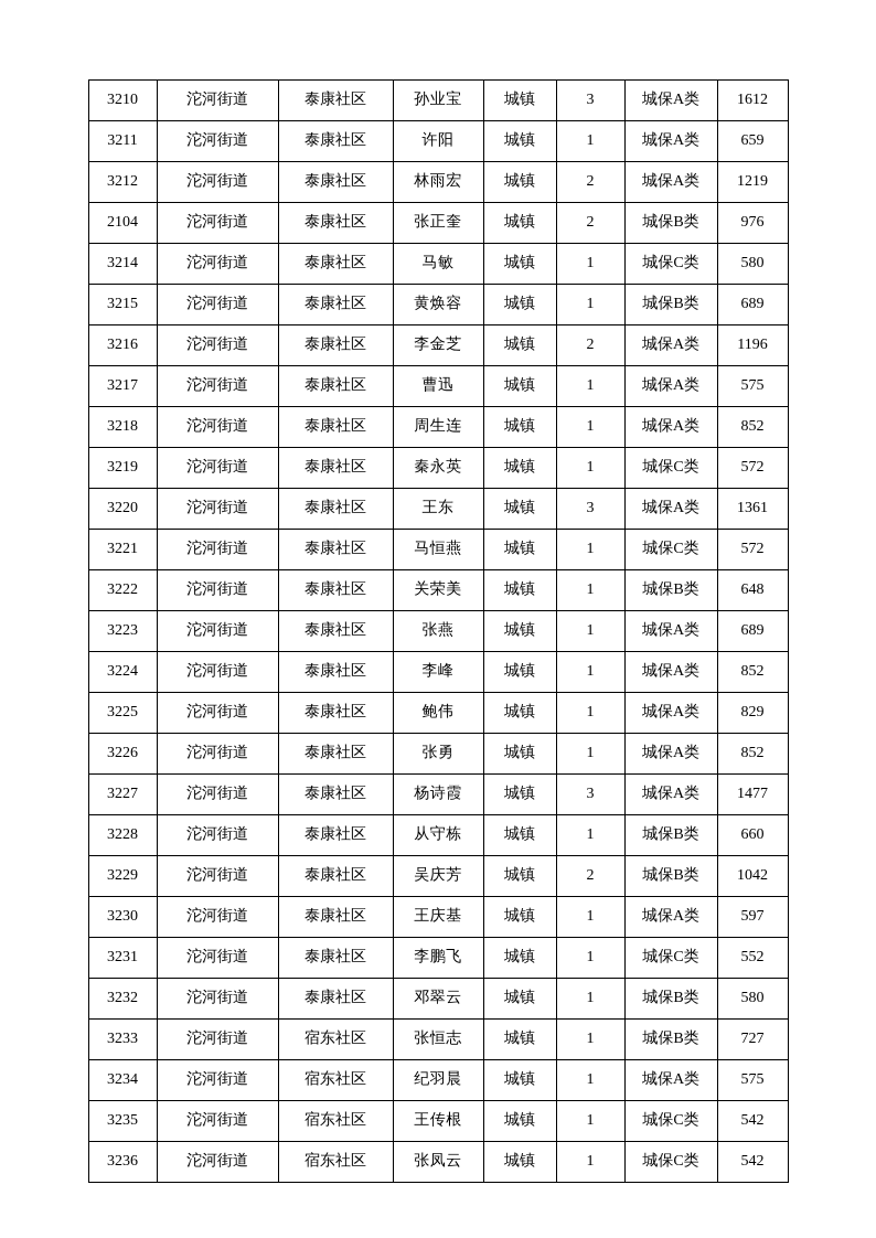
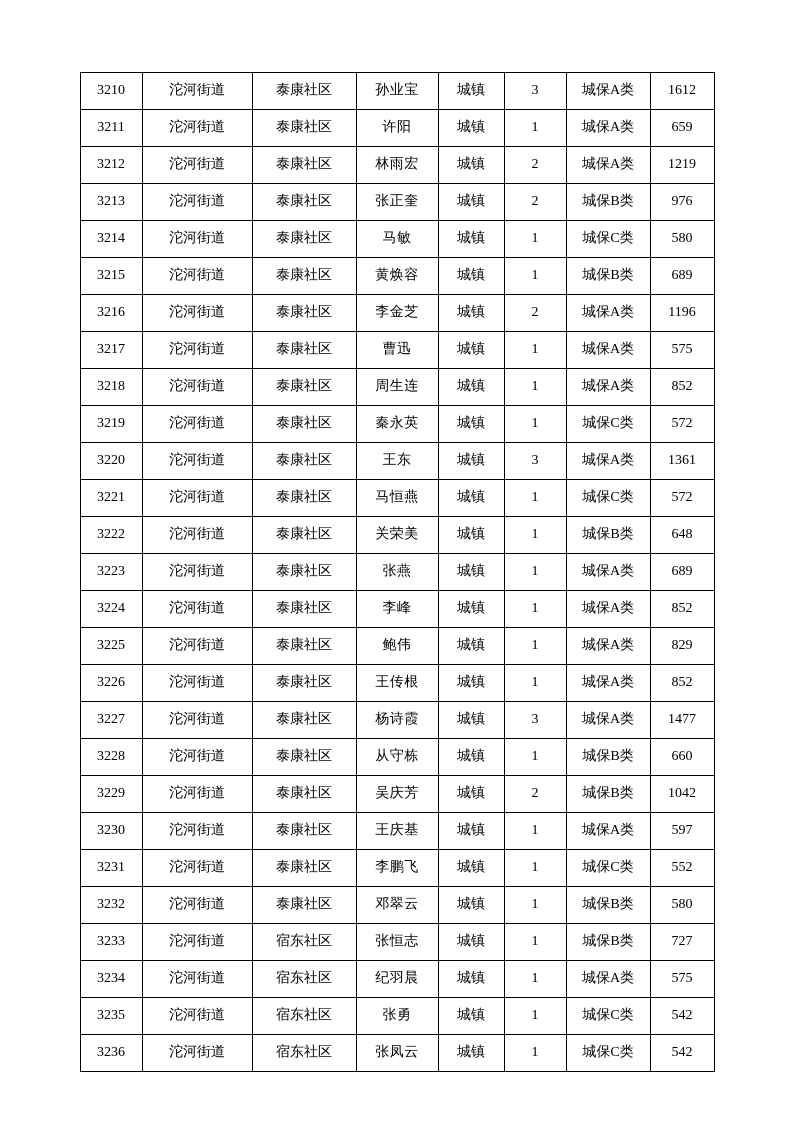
  3210	沱河街道	泰康社区	孙业宝	城镇	3	城保A类	1612
  3211	沱河街道	泰康社区	许阳	城镇	1	城保A类	659
  3212	沱河街道	泰康社区	林雨宏	城镇	2	城保A类	1219
- 2104	沱河街道	泰康社区	张正奎	城镇	2	城保B类	976
+ 3213	沱河街道	泰康社区	张正奎	城镇	2	城保B类	976
  3214	沱河街道	泰康社区	马敏	城镇	1	城保C类	580
  3215	沱河街道	泰康社区	黄焕容	城镇	1	城保B类	689
  3216	沱河街道	泰康社区	李金芝	城镇	2	城保A类	1196
  3217	沱河街道	泰康社区	曹迅	城镇	1	城保A类	575
  3218	沱河街道	泰康社区	周生连	城镇	1	城保A类	852
  3219	沱河街道	泰康社区	秦永英	城镇	1	城保C类	572
  3220	沱河街道	泰康社区	王东	城镇	3	城保A类	1361
  3221	沱河街道	泰康社区	马恒燕	城镇	1	城保C类	572
  3222	沱河街道	泰康社区	关荣美	城镇	1	城保B类	648
  3223	沱河街道	泰康社区	张燕	城镇	1	城保A类	689
  3224	沱河街道	泰康社区	李峰	城镇	1	城保A类	852
  3225	沱河街道	泰康社区	鲍伟	城镇	1	城保A类	829
- 3226	沱河街道	泰康社区	张勇	城镇	1	城保A类	852
+ 3226	沱河街道	泰康社区	王传根	城镇	1	城保A类	852
  3227	沱河街道	泰康社区	杨诗霞	城镇	3	城保A类	1477
  3228	沱河街道	泰康社区	从守栋	城镇	1	城保B类	660
  3229	沱河街道	泰康社区	吴庆芳	城镇	2	城保B类	1042
  3230	沱河街道	泰康社区	王庆基	城镇	1	城保A类	597
  3231	沱河街道	泰康社区	李鹏飞	城镇	1	城保C类	552
  3232	沱河街道	泰康社区	邓翠云	城镇	1	城保B类	580
  3233	沱河街道	宿东社区	张恒志	城镇	1	城保B类	727
  3234	沱河街道	宿东社区	纪羽晨	城镇	1	城保A类	575
- 3235	沱河街道	宿东社区	王传根	城镇	1	城保C类	542
+ 3235	沱河街道	宿东社区	张勇	城镇	1	城保C类	542
  3236	沱河街道	宿东社区	张凤云	城镇	1	城保C类	542
